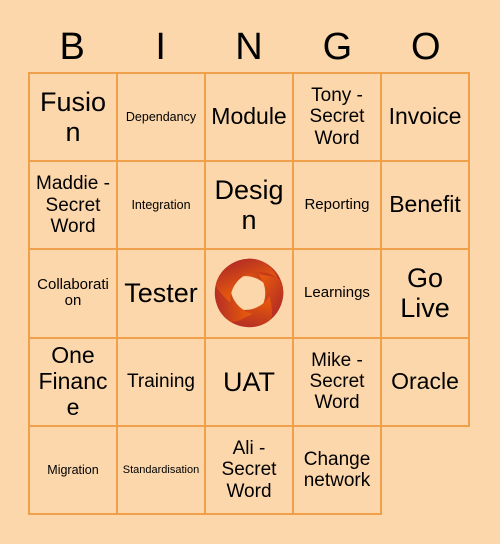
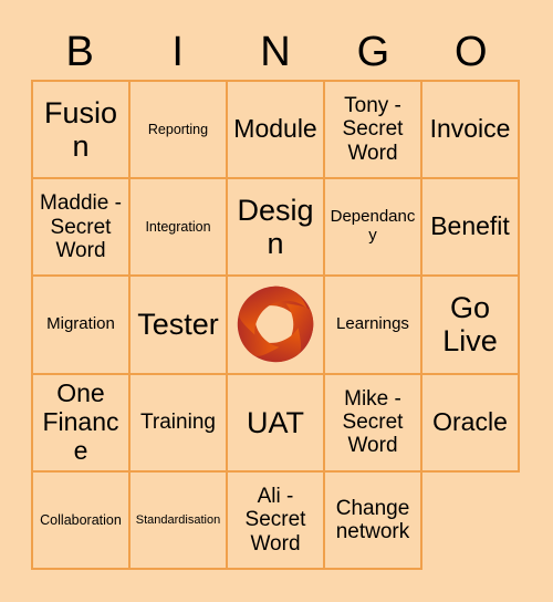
  B
  I
  N
  G
  O
  Fusion
- Dependancy
+ Reporting
  Module
  Tony - Secret Word
  Invoice
  Maddie - Secret Word
  Integration
  Design
- Reporting
+ Dependancy
  Benefit
- Collaboration
+ Migration
  Tester
  Learnings
  Go Live
  One Finance
  Training
  UAT
  Mike - Secret Word
  Oracle
- Migration
+ Collaboration
  Standardisation
  Ali - Secret Word
  Change network
